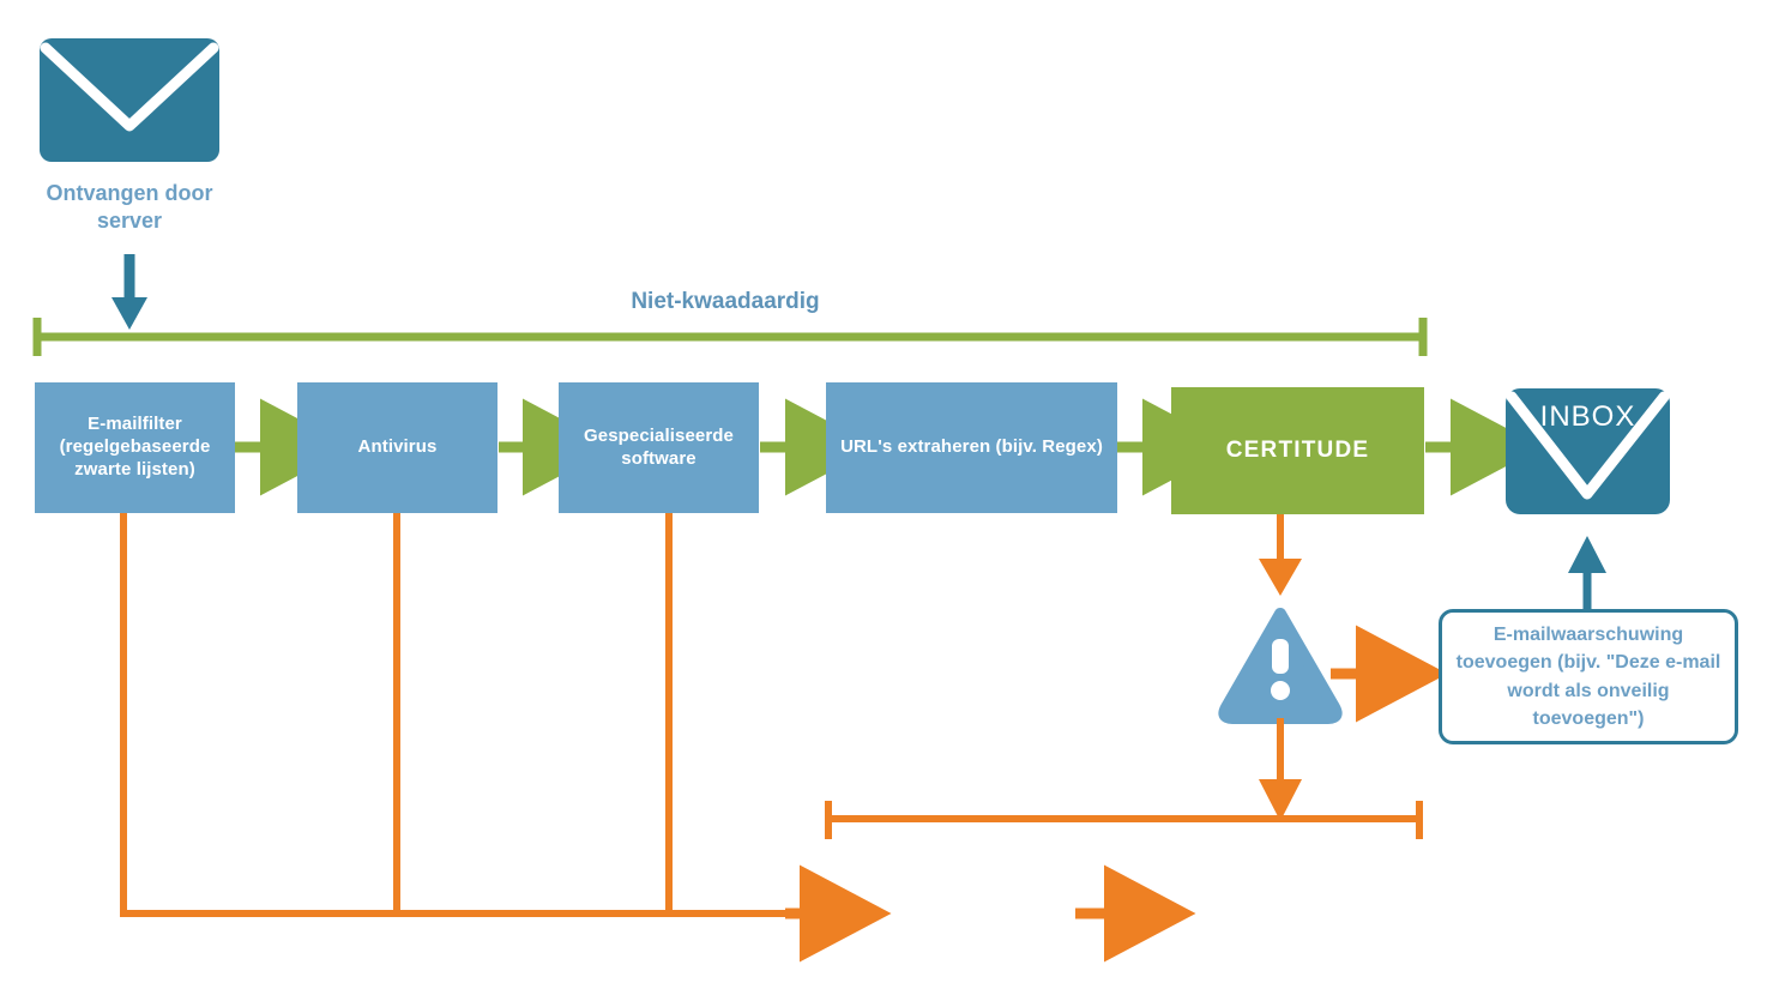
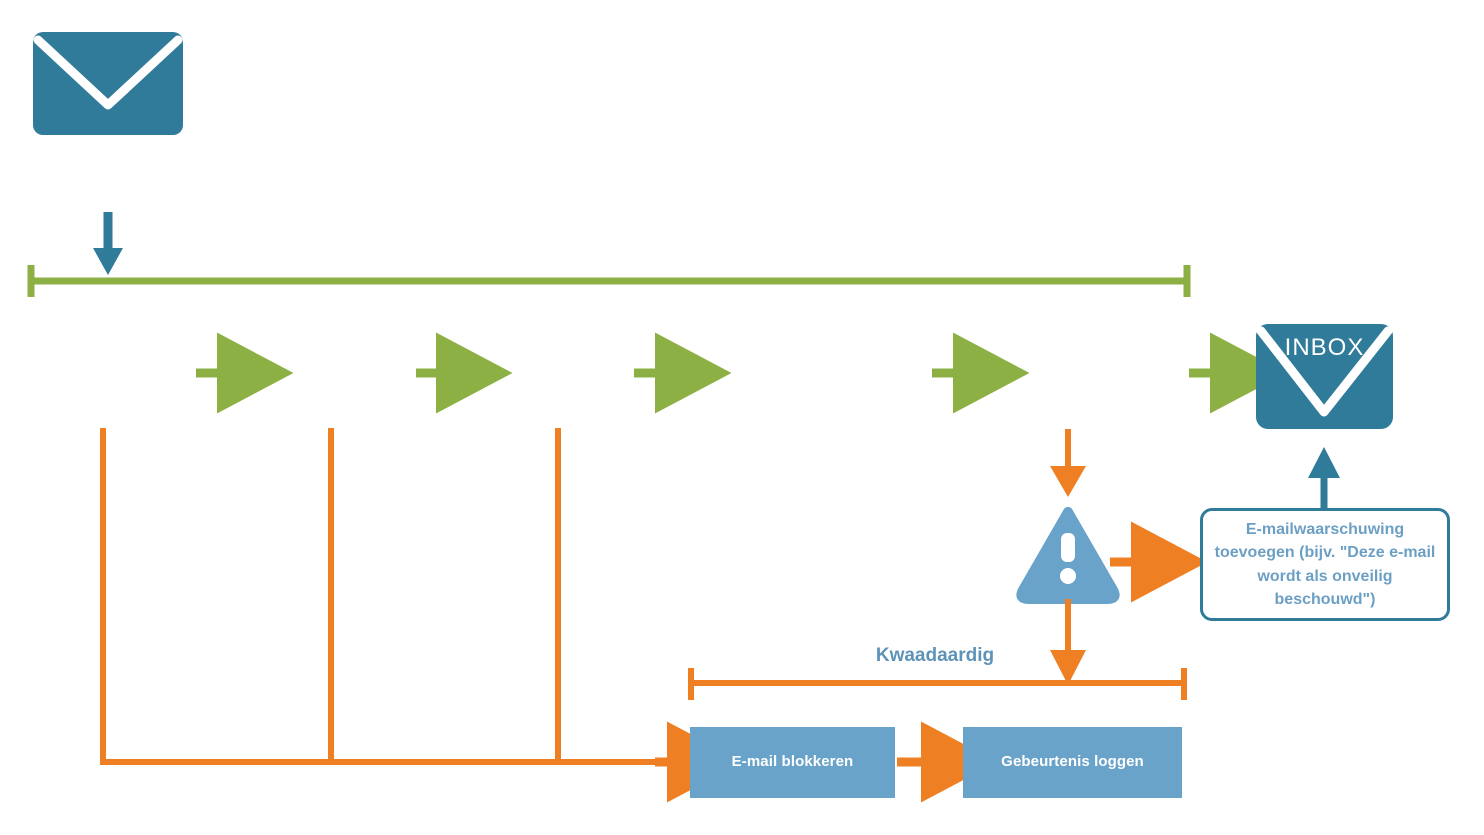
- Ontvangen door server
- Niet-kwaadaardig
- E-mailfilter (regelgebaseerde zwarte lijsten)
- Antivirus
- Gespecialiseerde software
- URL's extraheren (bijv. Regex)
- CERTITUDE
  INBOX
- E-mailwaarschuwing toevoegen (bijv. "Deze e-mail wordt als onveilig toevoegen")
+ E-mailwaarschuwing toevoegen (bijv. "Deze e-mail wordt als onveilig beschouwd")
+ Kwaadaardig
+ E-mail blokkeren
+ Gebeurtenis loggen
